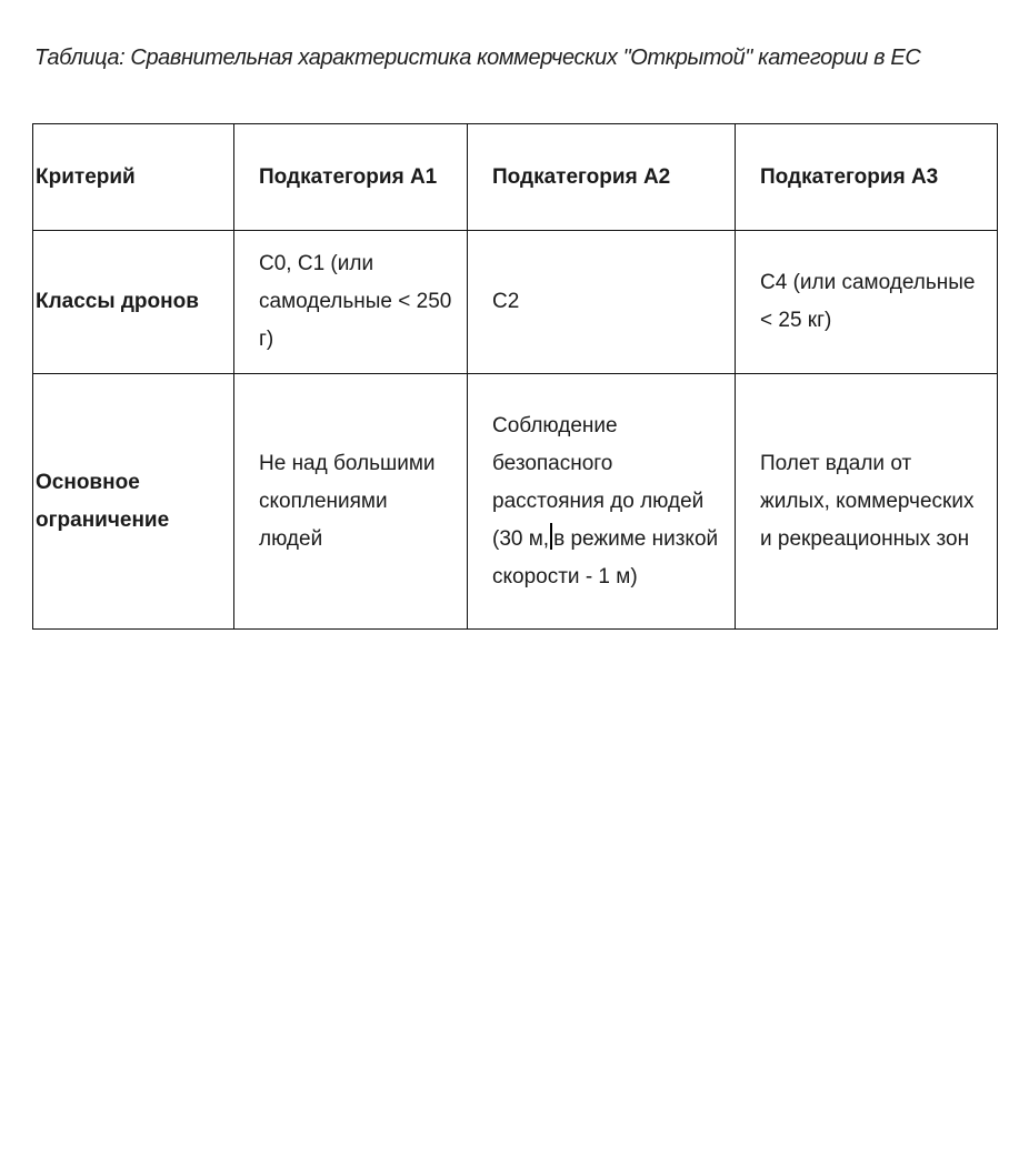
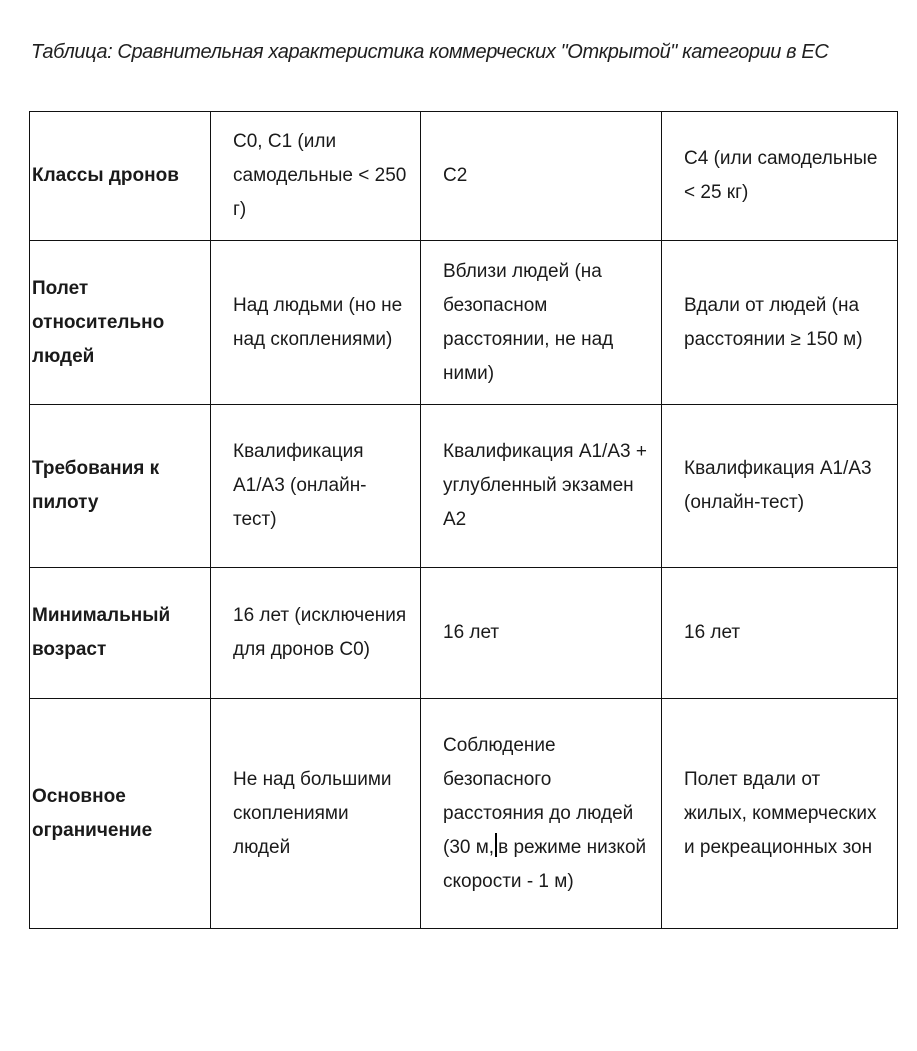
  Таблица: Сравнительная характеристика коммерческих "Открытой" категории в ЕС
- Критерий	Подкатегория А1	Подкатегория А2	Подкатегория А3
  Классы дронов	C0, C1 (или самодельные < 250 г)	C2	C4 (или самодельные < 25 кг)
+ Полет относительно людей	Над людьми (но не над скоплениями)	Вблизи людей (на безопасном расстоянии, не над ними)	Вдали от людей (на расстоянии ≥ 150 м)
+ Требования к пилоту	Квалификация A1/A3 (онлайн-тест)	Квалификация A1/A3 + углубленный экзамен A2	Квалификация A1/A3 (онлайн-тест)
+ Минимальный возраст	16 лет (исключения для дронов C0)	16 лет	16 лет
  Основное ограничение	Не над большими скоплениями людей	Соблюдение безопасного расстояния до людей (30 м, в режиме низкой скорости - 1 м)	Полет вдали от жилых, коммерческих и рекреационных зон
